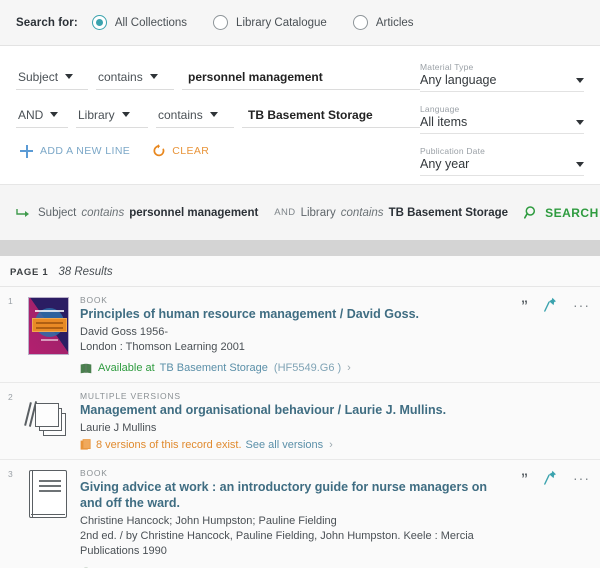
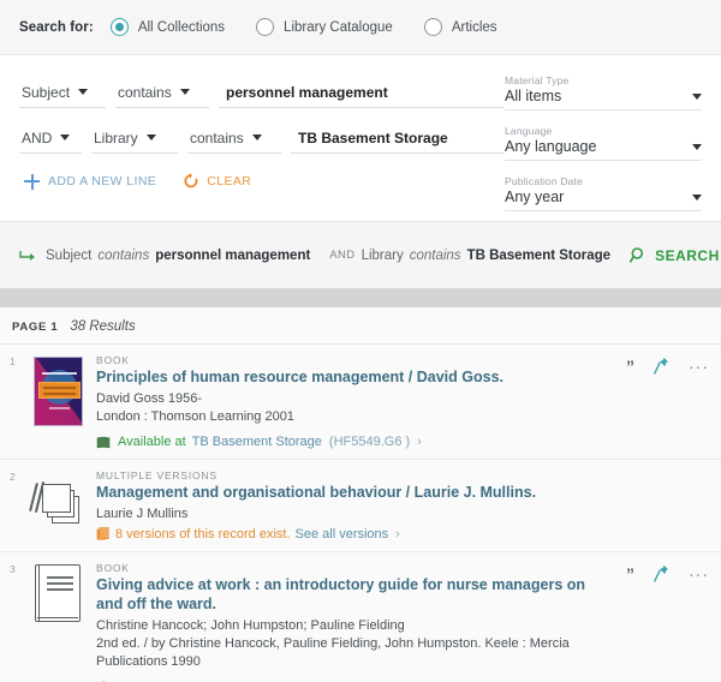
  Search for:
  All Collections
  Library Catalogue
  Articles
  Subject
  contains
  personnel management
  AND
  Library
  contains
  TB Basement Storage
  ADD A NEW LINE
  CLEAR
  Material Type
- Any language
+ All items
  Language
- All items
+ Any language
  Publication Date
  Any year
  Subject
  contains
  personnel management
  AND
  Library
  contains
  TB Basement Storage
  SEARCH
  PAGE 1
  38 Results
  1
  BOOK
  Principles of human resource management / David Goss.
  David Goss 1956-
  London : Thomson Learning 2001
  Available at
  TB Basement Storage
  (HF5549.G6 )
  ›
  ”
  ···
  2
  MULTIPLE VERSIONS
  Management and organisational behaviour / Laurie J. Mullins.
  Laurie J Mullins
  8 versions of this record exist.
  See all versions
  ›
  3
  BOOK
  Giving advice at work : an introductory guide for nurse managers on and off the ward.
  Christine Hancock; John Humpston; Pauline Fielding
  2nd ed. / by Christine Hancock, Pauline Fielding, John Humpston. Keele : Mercia Publications 1990
  ”
  ···
